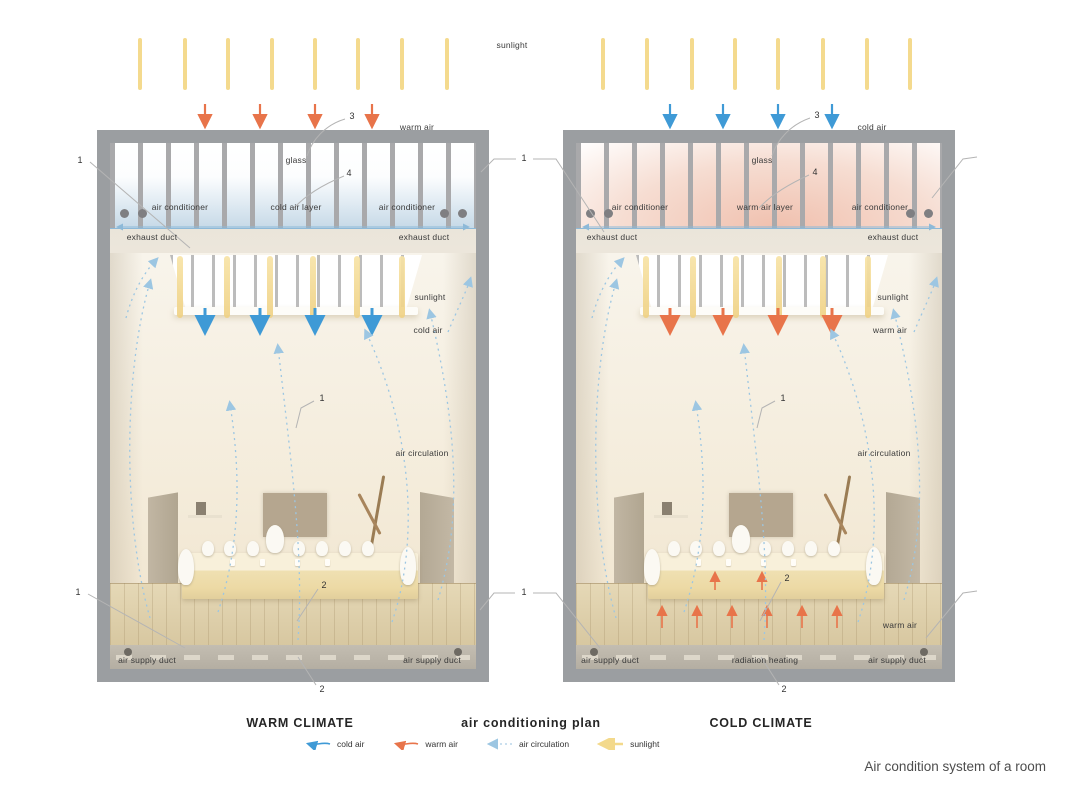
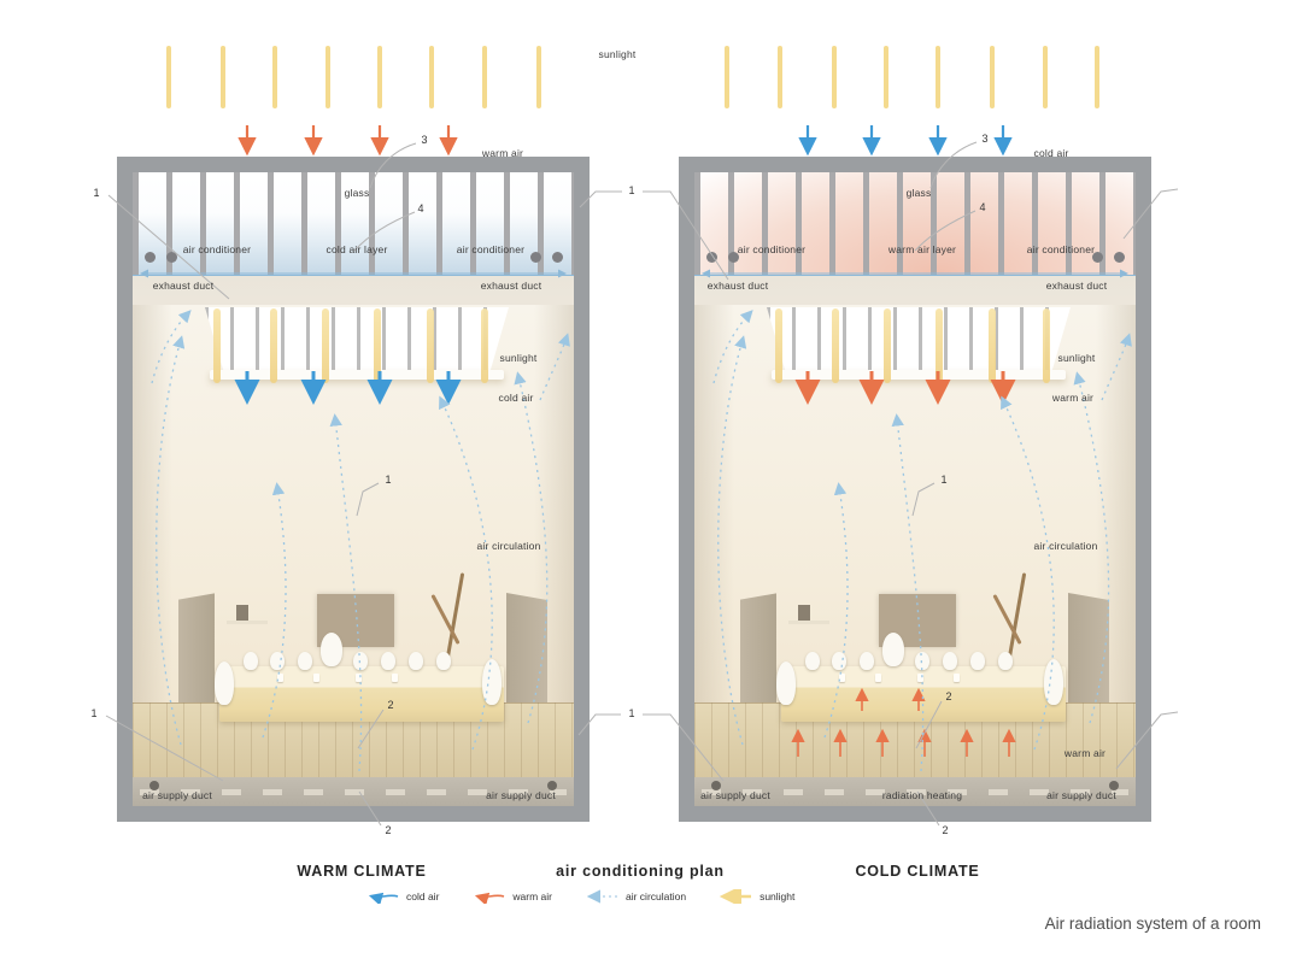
  sunlight
  glass
  air conditioner
  cold air layer
  air conditioner
  exhaust duct
  exhaust duct
  sunlight
  cold air
  air circulation
  air supply duct
  air supply duct
  glass
  air conditioner
  warm air layer
  air conditioner
  exhaust duct
  exhaust duct
  sunlight
  warm air
  air circulation
  warm air
  air supply duct
  radiation heating
  air supply duct
  warm air
  cold air
  3
  4
  3
  4
  1
  1
  1
  1
  1
  1
  2
  2
  2
  2
  WARM CLIMATE
  air conditioning plan
  COLD CLIMATE
  cold air
  warm air
  air circulation
  sunlight
- Air condition system of a room
+ Air radiation system of a room
